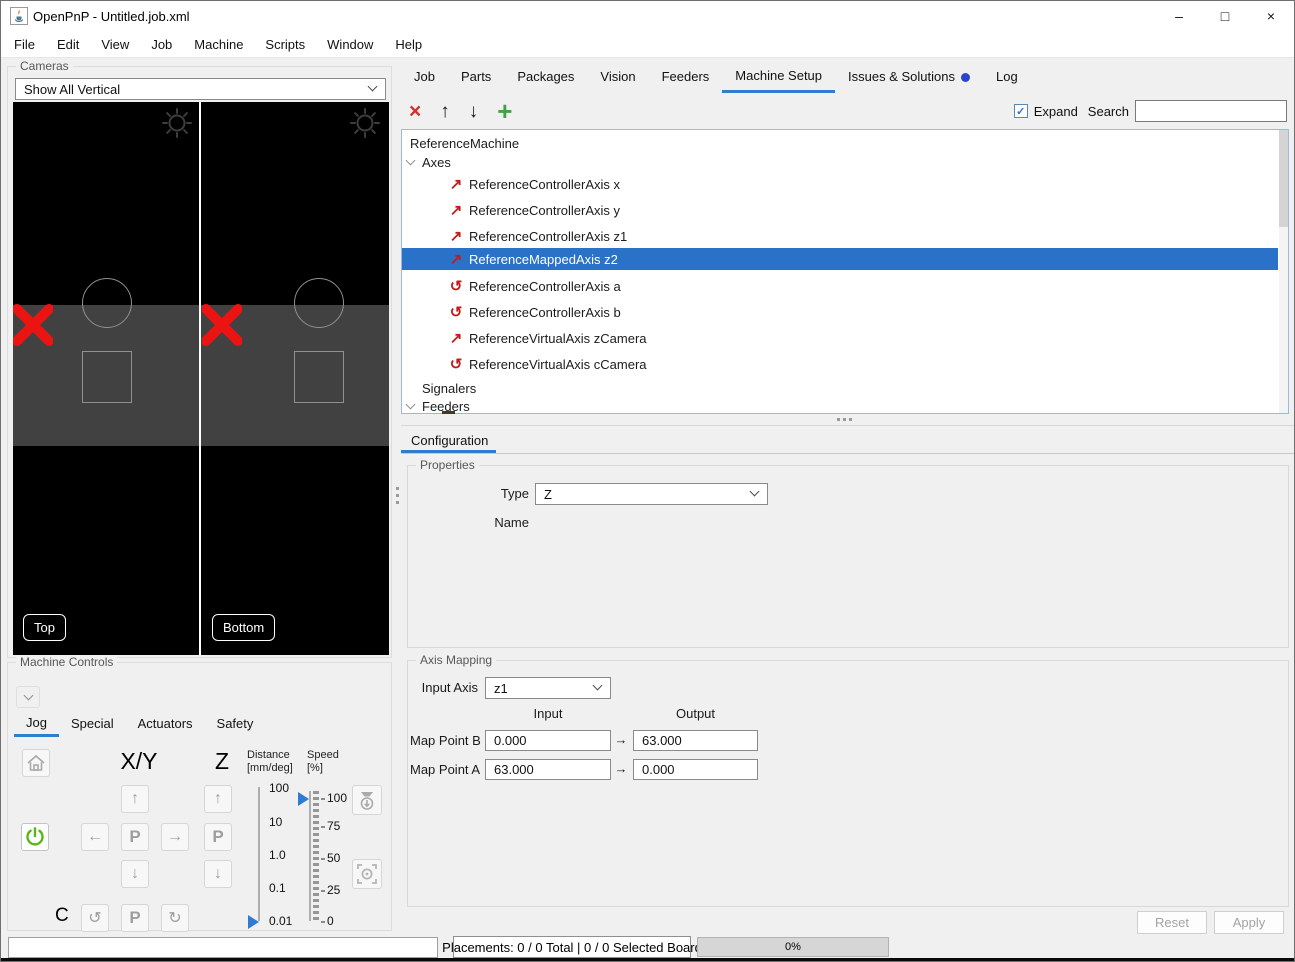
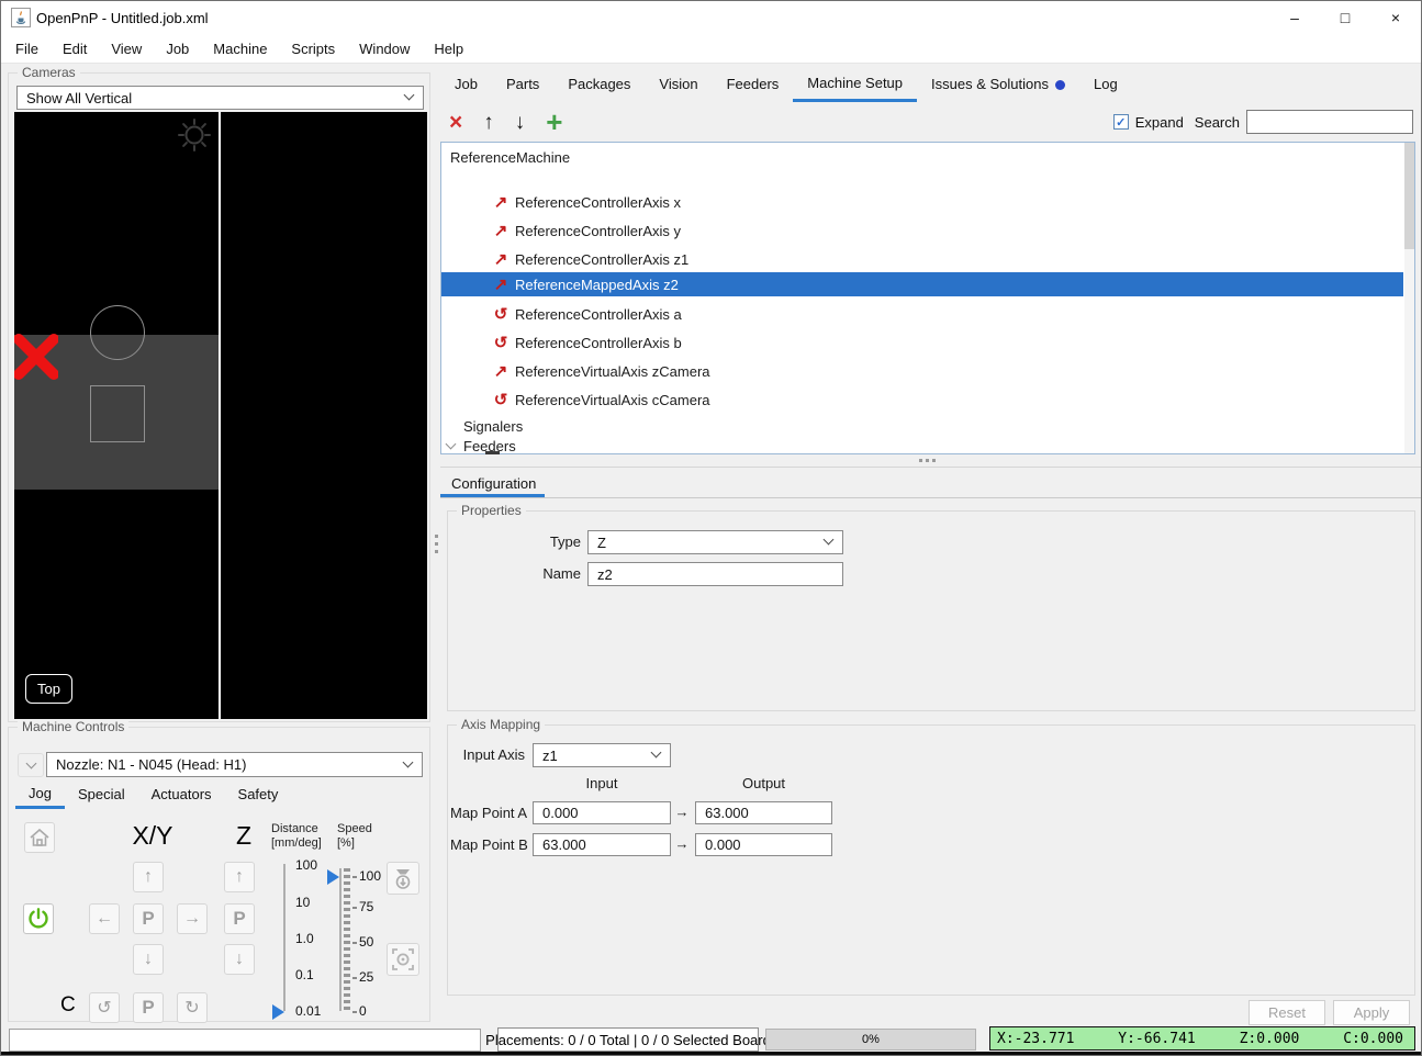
  OpenPnP - Untitled.job.xml
  –
  □
  ×
  File
  Edit
  View
  Job
  Machine
  Scripts
  Window
  Help
  Cameras
  Show All Vertical
  Top
- Bottom
  Machine Controls
+ Nozzle: N1 - N045 (Head: H1)
  Jog
  Special
  Actuators
  Safety
  X/Y
  Z
  Distance
  [mm/deg]
  Speed
  [%]
  ↑
  ←
  P
  →
  ↓
  ↑
  P
  ↓
  C
  ↺
  P
  ↻
  100
  10
  1.0
  0.1
  0.01
  100
  75
  50
  25
  0
  Job
  Parts
  Packages
  Vision
  Feeders
  Machine Setup
  Issues & Solutions
  Log
  ×
  ↑
  ↓
  +
  ✓
  Expand
  Search
  ReferenceMachine
- Axes
  ↗
  ReferenceControllerAxis x
  ↗
  ReferenceControllerAxis y
  ↗
  ReferenceControllerAxis z1
  ↗
  ReferenceMappedAxis z2
  ↺
  ReferenceControllerAxis a
  ↺
  ReferenceControllerAxis b
  ↗
  ReferenceVirtualAxis zCamera
  ↺
  ReferenceVirtualAxis cCamera
  Signalers
  Feeders
  Configuration
  Properties
  Type
  Z
  Name
+ z2
  Axis Mapping
  Input Axis
  z1
  Input
  Output
- Map Point B
+ Map Point A
  0.000
  →
  63.000
- Map Point A
+ Map Point B
  63.000
  →
  0.000
  Reset
  Apply
  Placements: 0 / 0 Total | 0 / 0 Selected Boar
  0%
+ X:-23.771
+ Y:-66.741
+ Z:0.000
+ C:0.000
